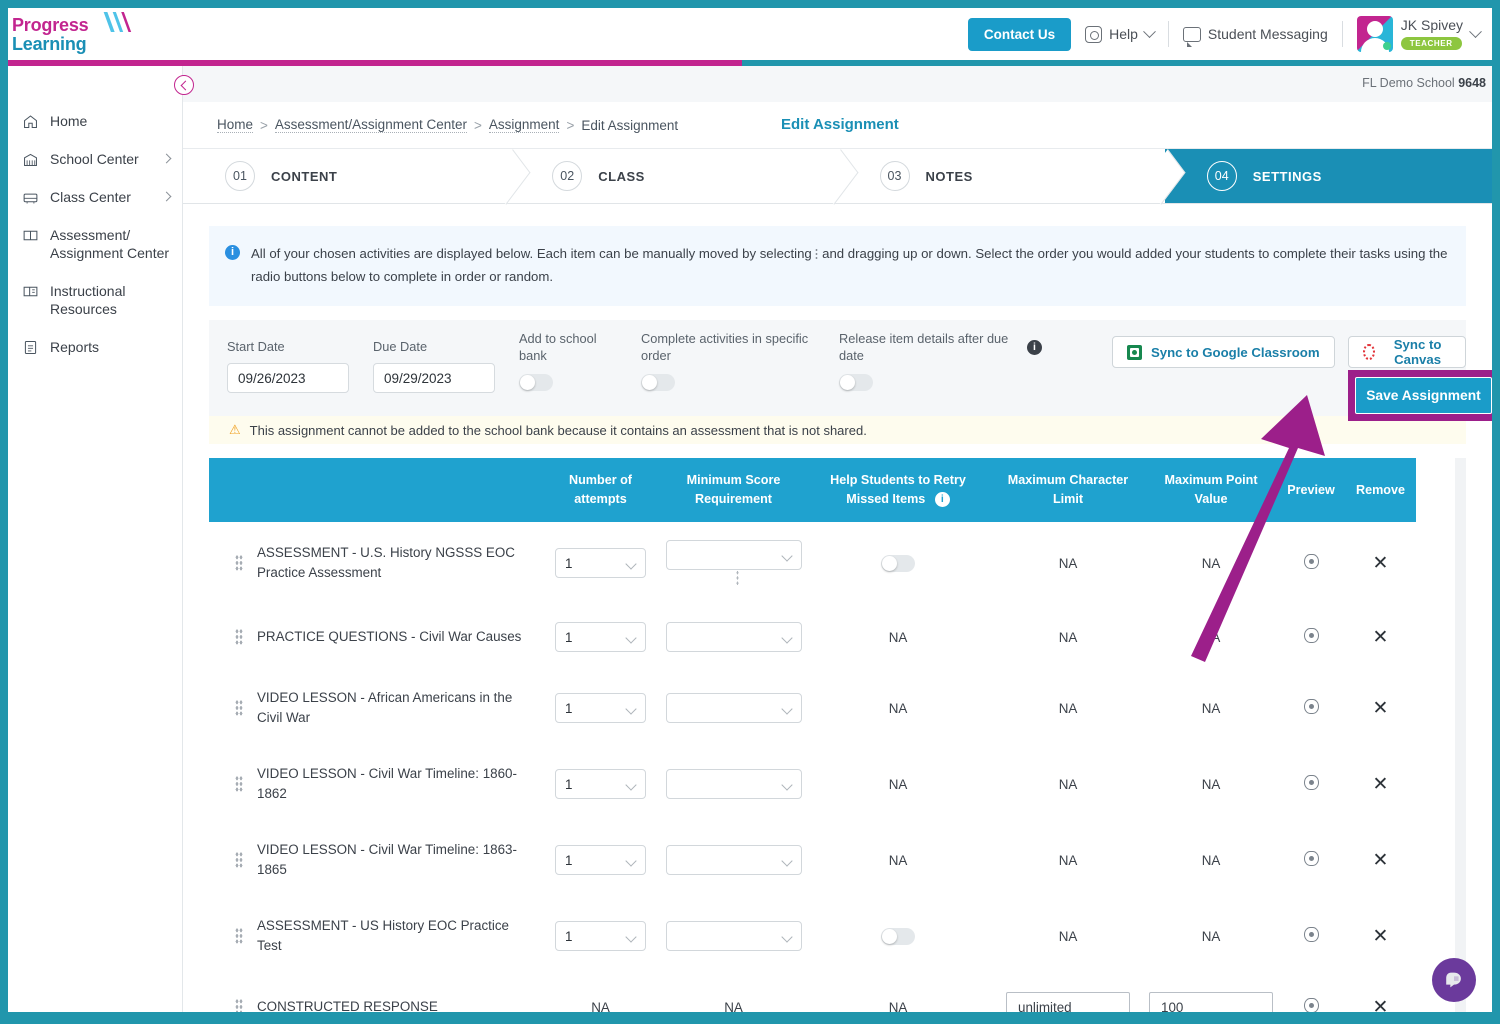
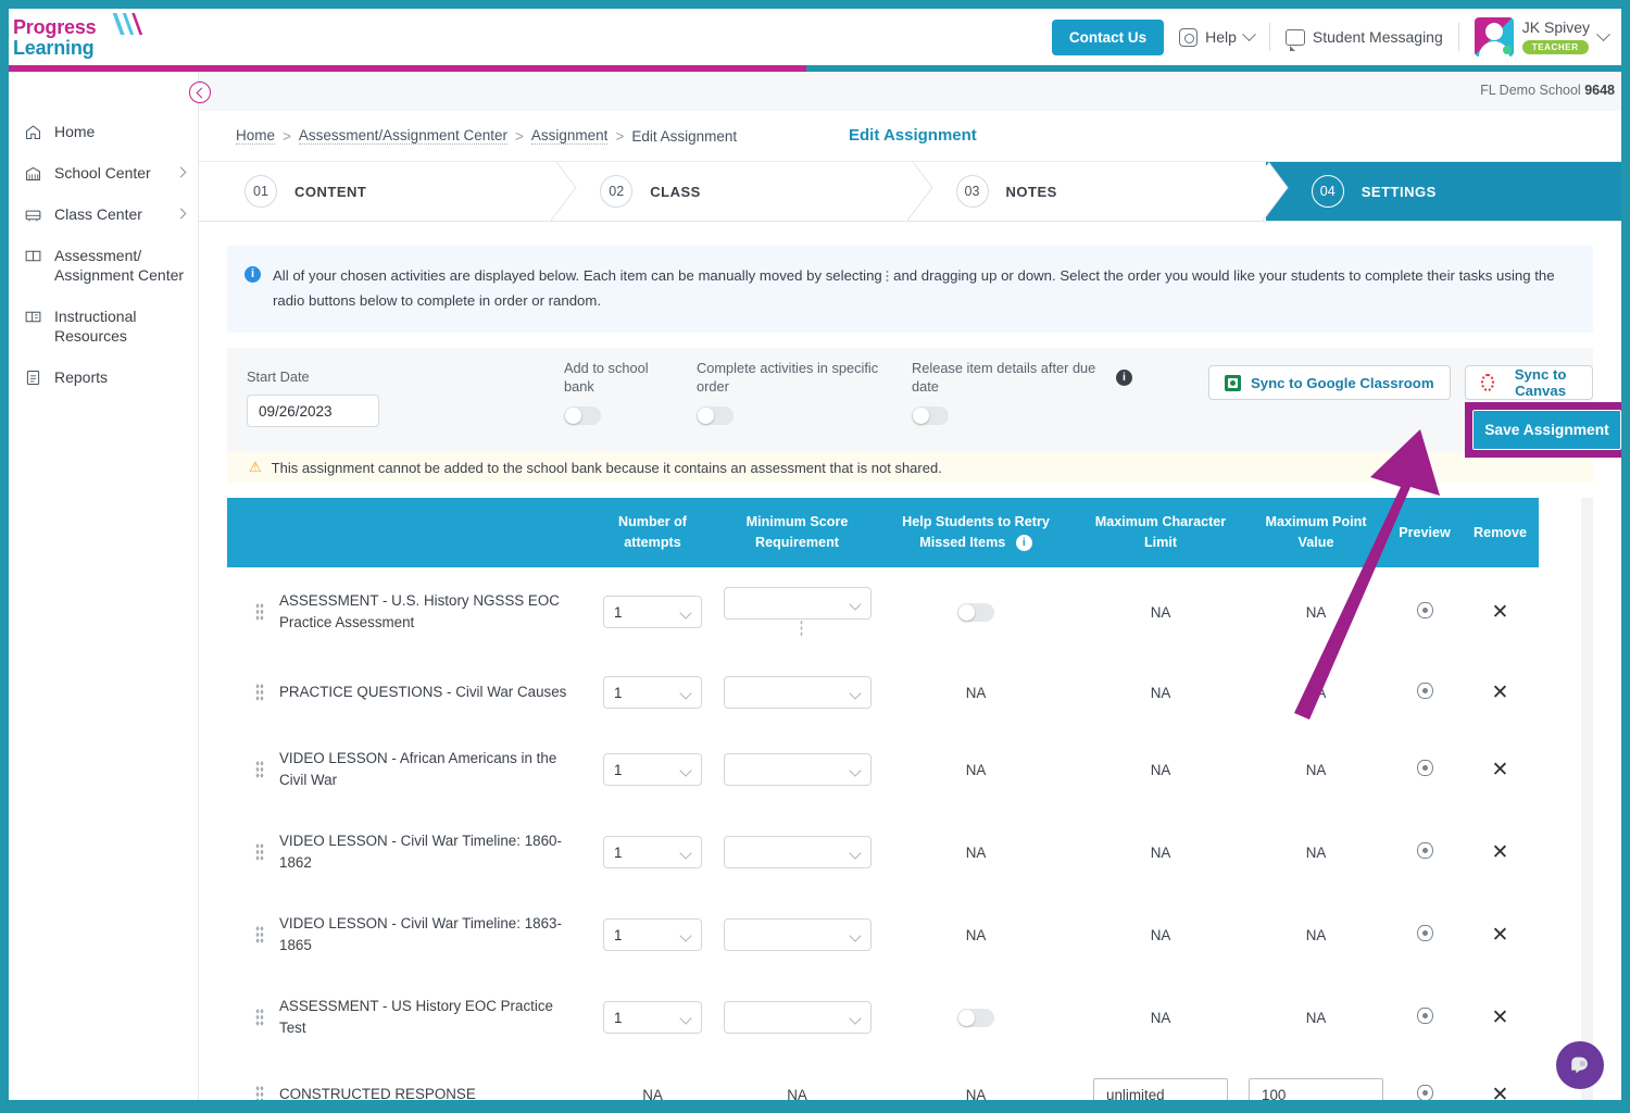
  Progress
  Learning
  Contact Us
  Help
  Student Messaging
  JK Spivey
  TEACHER
  FL Demo School 9648
  Home
  School Center
  Class Center
  Assessment/ Assignment Center
  Instructional Resources
  Reports
  Home
  >
  Assessment/Assignment Center
  >
  Assignment
  >
  Edit Assignment
  Edit Assignment
  01
  CONTENT
  02
  CLASS
  03
  NOTES
  04
  SETTINGS
  i
- All of your chosen activities are displayed below. Each item can be manually moved by selecting and dragging up or down. Select the order you would added your students to complete their tasks using the radio buttons below to complete in order or random.
+ All of your chosen activities are displayed below. Each item can be manually moved by selecting and dragging up or down. Select the order you would like your students to complete their tasks using the radio buttons below to complete in order or random.
  Start Date
  09/26/2023
- Due Date
- 09/29/2023
  Add to school bank
  Complete activities in specific order
  Release item details after due date
  i
  Sync to Google Classroom
  Sync to Canvas
  Save Assignment
  ⚠
  This assignment cannot be added to the school bank because it contains an assessment that is not shared.
  	Number of attempts	Minimum Score Requirement	Help Students to Retry Missed Items i	Maximum Character Limit	Maximum Point Value	Preview	Remove
  ASSESSMENT - U.S. History NGSSS EOC Practice Assessment	1			NA	NA		✕
  PRACTICE QUESTIONS - Civil War Causes	1		NA	NA			✕
  VIDEO LESSON - African Americans in the Civil War	1		NA	NA	NA		✕
  VIDEO LESSON - Civil War Timeline: 1860-1862	1		NA	NA	NA		✕
  VIDEO LESSON - Civil War Timeline: 1863-1865	1		NA	NA	NA		✕
  ASSESSMENT - US History EOC Practice Test	1			NA	NA		✕
  CONSTRUCTED RESPONSE	NA	NA	NA	unlimited	100		✕
